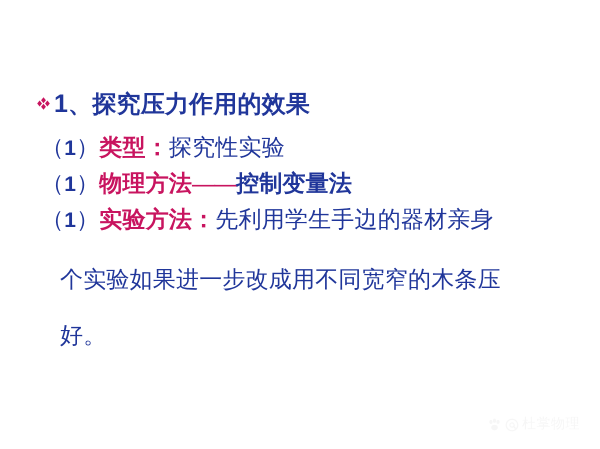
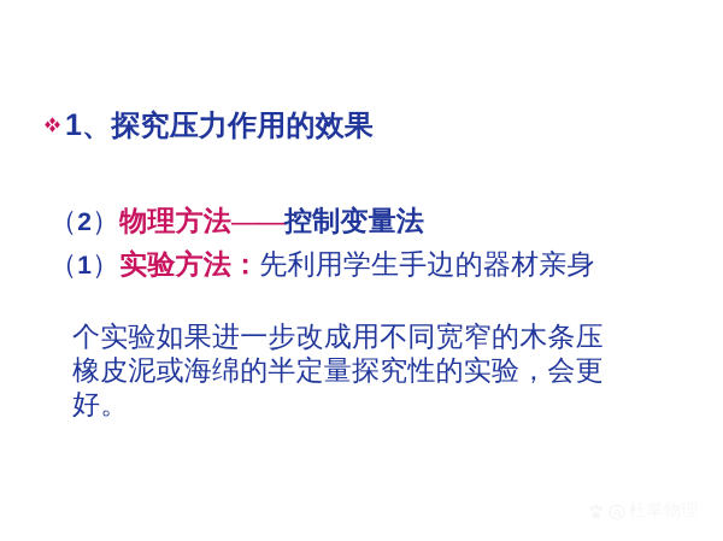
  1、探究压力作用的效果
- （1）类型：探究性实验
- （1）物理方法——控制变量法
+ （2）物理方法——控制变量法
  （1）实验方法：先利用学生手边的器材亲身
  个实验如果进一步改成用不同宽窄的木条压
+ 橡皮泥或海绵的半定量探究性的实验，会更
  好。
